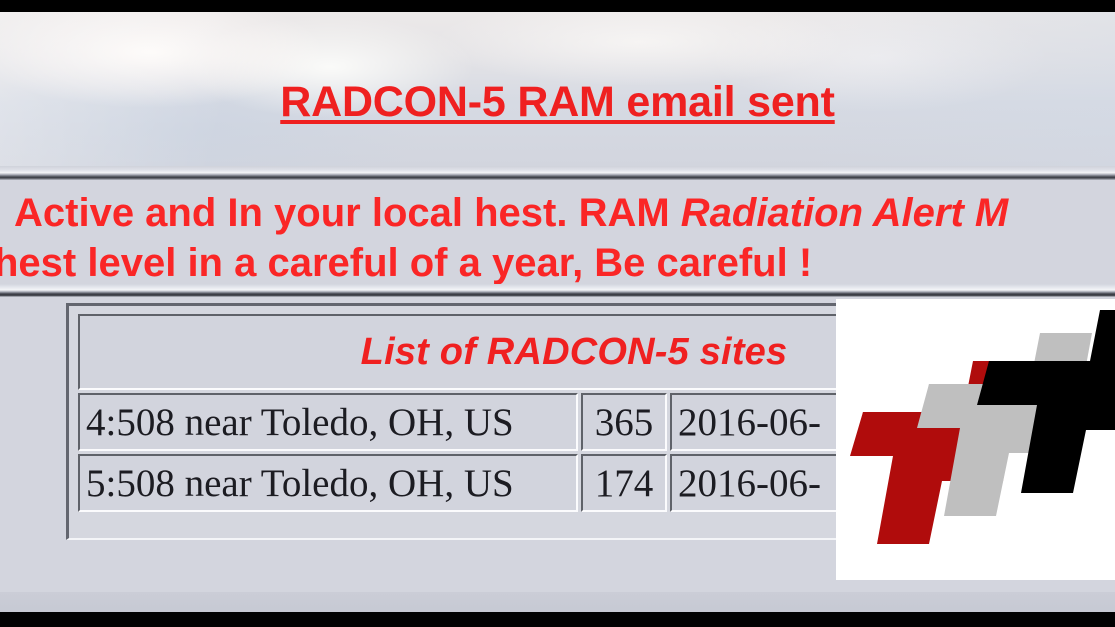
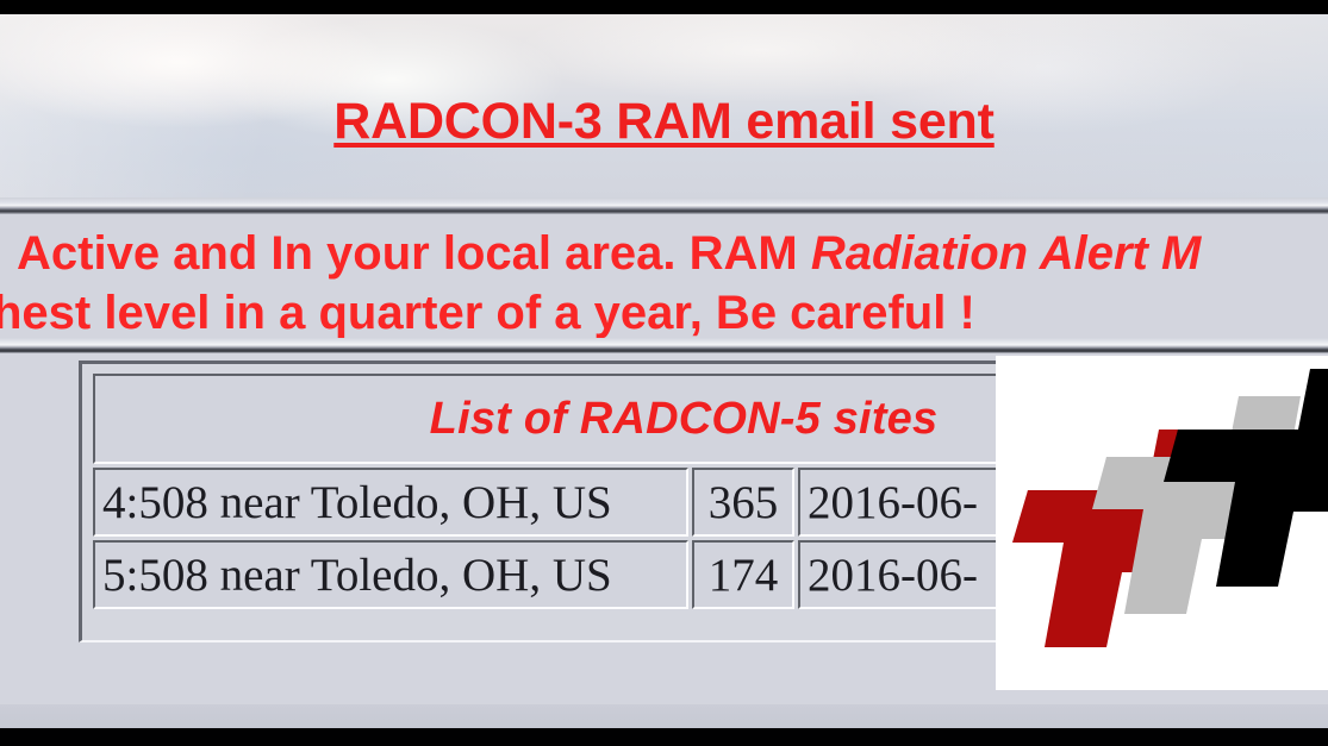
- RADCON-5 RAM email sent
+ RADCON-3 RAM email sent
- Active and In your local hest. RAM Radiation Alert M
+ Active and In your local area. RAM Radiation Alert M
- hest level in a careful of a year, Be careful !
+ hest level in a quarter of a year, Be careful !
  List of RADCON-5 sites
  4:508 near Toledo, OH, US	365	2016-06-
  5:508 near Toledo, OH, US	174	2016-06-
